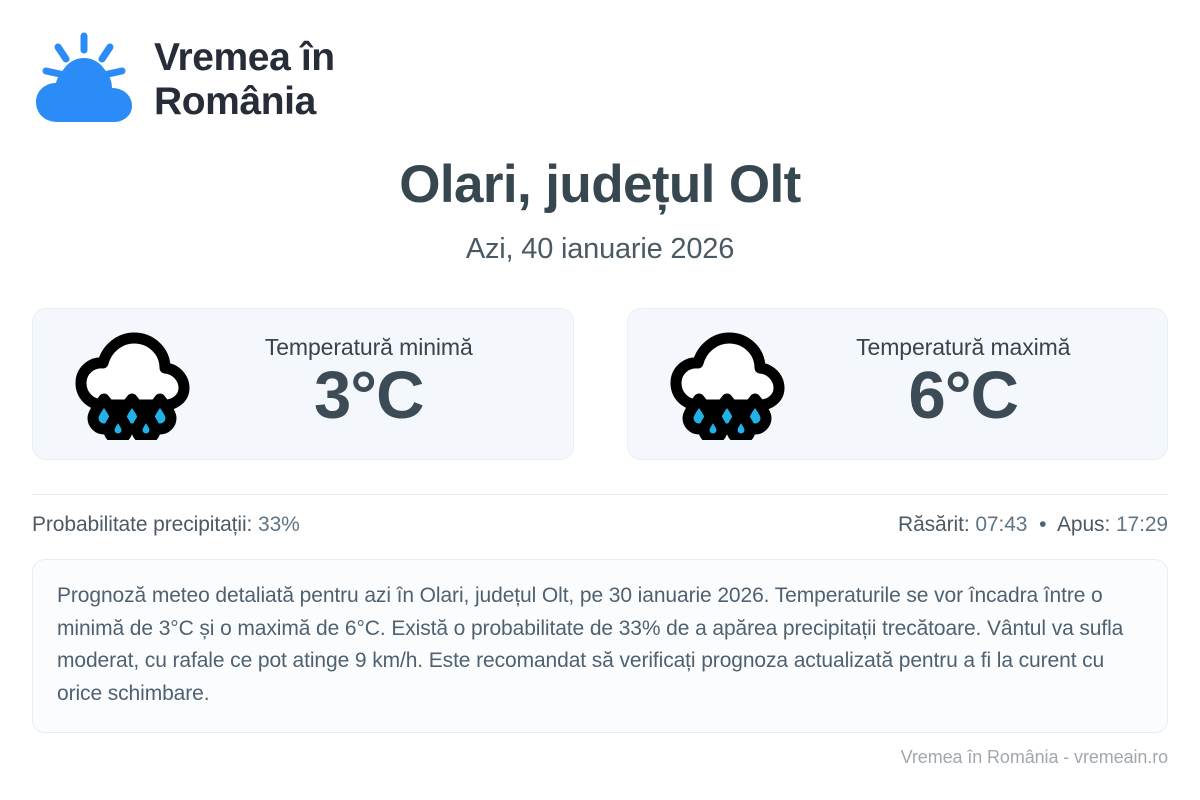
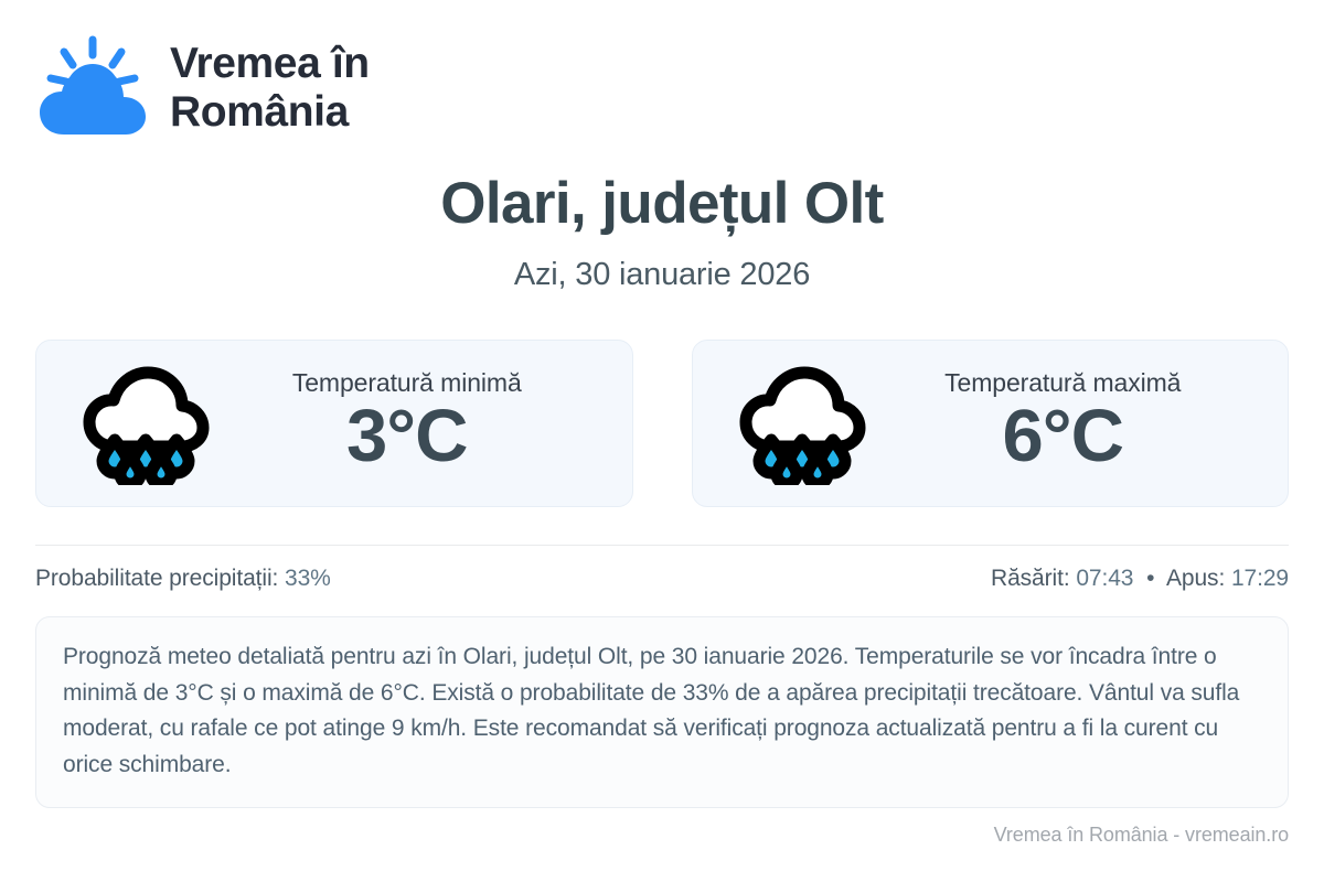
  Vremea în
  România
  Olari, județul Olt
- Azi, 40 ianuarie 2026
+ Azi, 30 ianuarie 2026
  Temperatură minimă
  3°C
  Temperatură maximă
  6°C
  Probabilitate precipitații: 33%
  Răsărit: 07:43 • Apus: 17:29
  Prognoză meteo detaliată pentru azi în Olari, județul Olt, pe 30 ianuarie 2026. Temperaturile se vor încadra între o minimă de 3°C și o maximă de 6°C. Există o probabilitate de 33% de a apărea precipitații trecătoare. Vântul va sufla moderat, cu rafale ce pot atinge 9 km/h. Este recomandat să verificați prognoza actualizată pentru a fi la curent cu orice schimbare.
  Vremea în România - vremeain.ro
